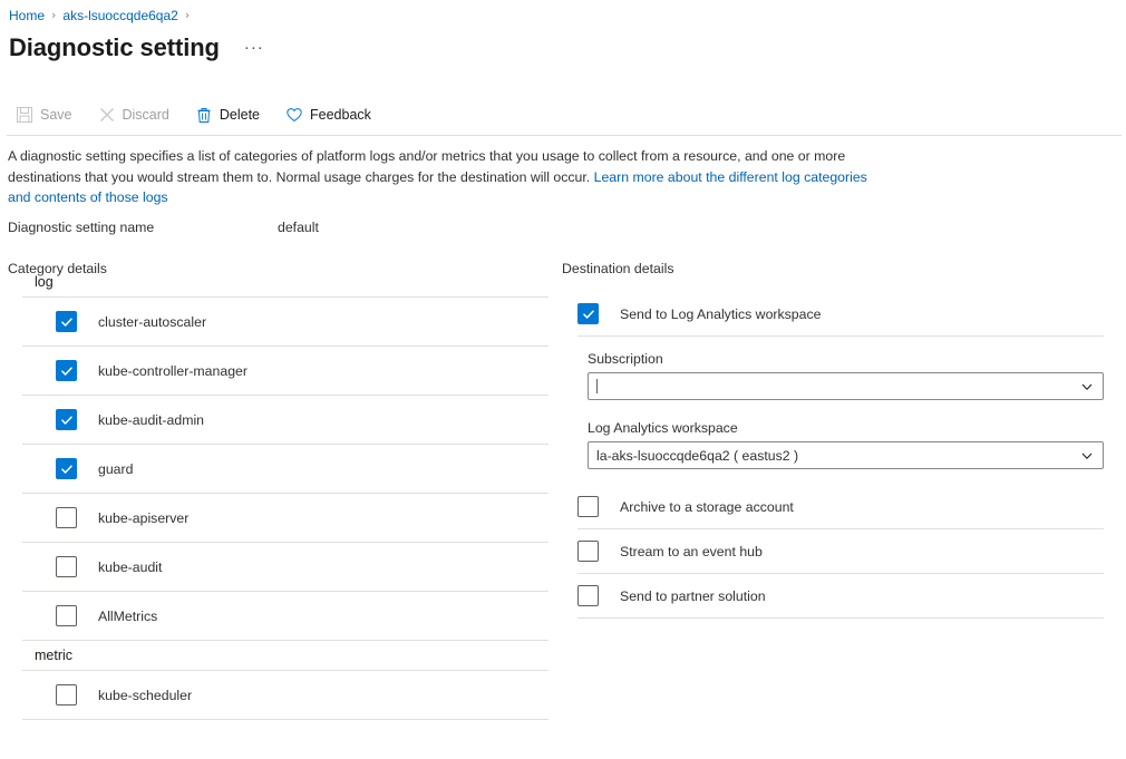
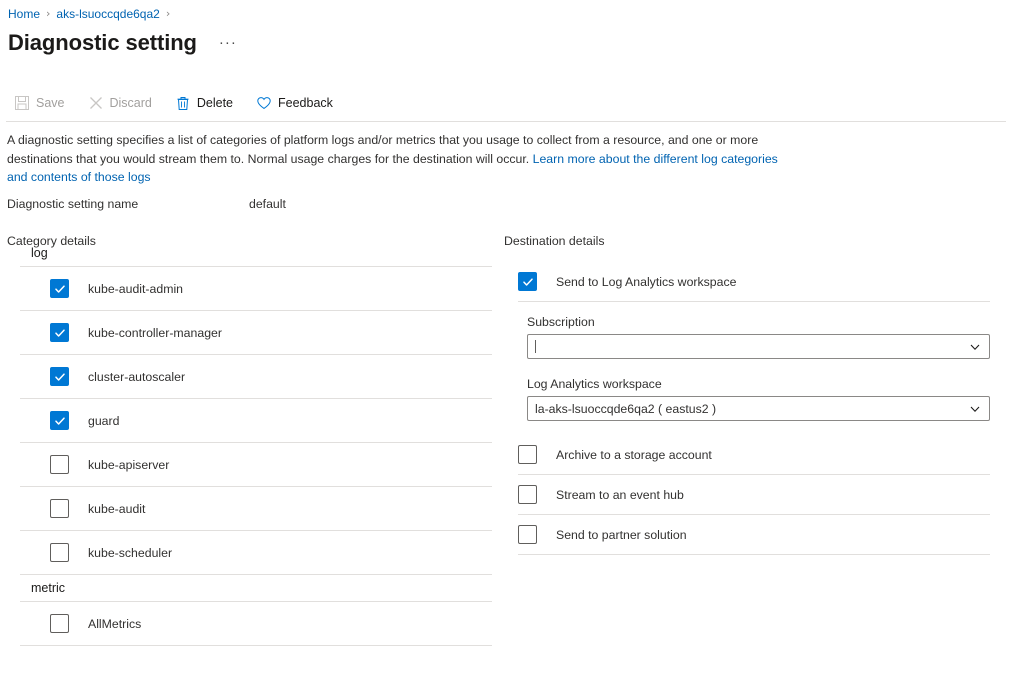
  Home
  ›
  aks-lsuoccqde6qa2
  ›
  Diagnostic setting
  ···
  Save
  Discard
  Delete
  Feedback
  A diagnostic setting specifies a list of categories of platform logs and/or metrics that you usage to collect from a resource, and one or more destinations that you would stream them to. Normal usage charges for the destination will occur. Learn more about the different log categories and contents of those logs
  Diagnostic setting name
  default
  Category details
  Destination details
  log
- cluster-autoscaler
+ kube-audit-admin
  kube-controller-manager
- kube-audit-admin
+ cluster-autoscaler
  guard
  kube-apiserver
  kube-audit
- AllMetrics
+ kube-scheduler
  metric
- kube-scheduler
+ AllMetrics
  Send to Log Analytics workspace
  Subscription
  Log Analytics workspace
  la-aks-lsuoccqde6qa2 ( eastus2 )
  Archive to a storage account
  Stream to an event hub
  Send to partner solution
